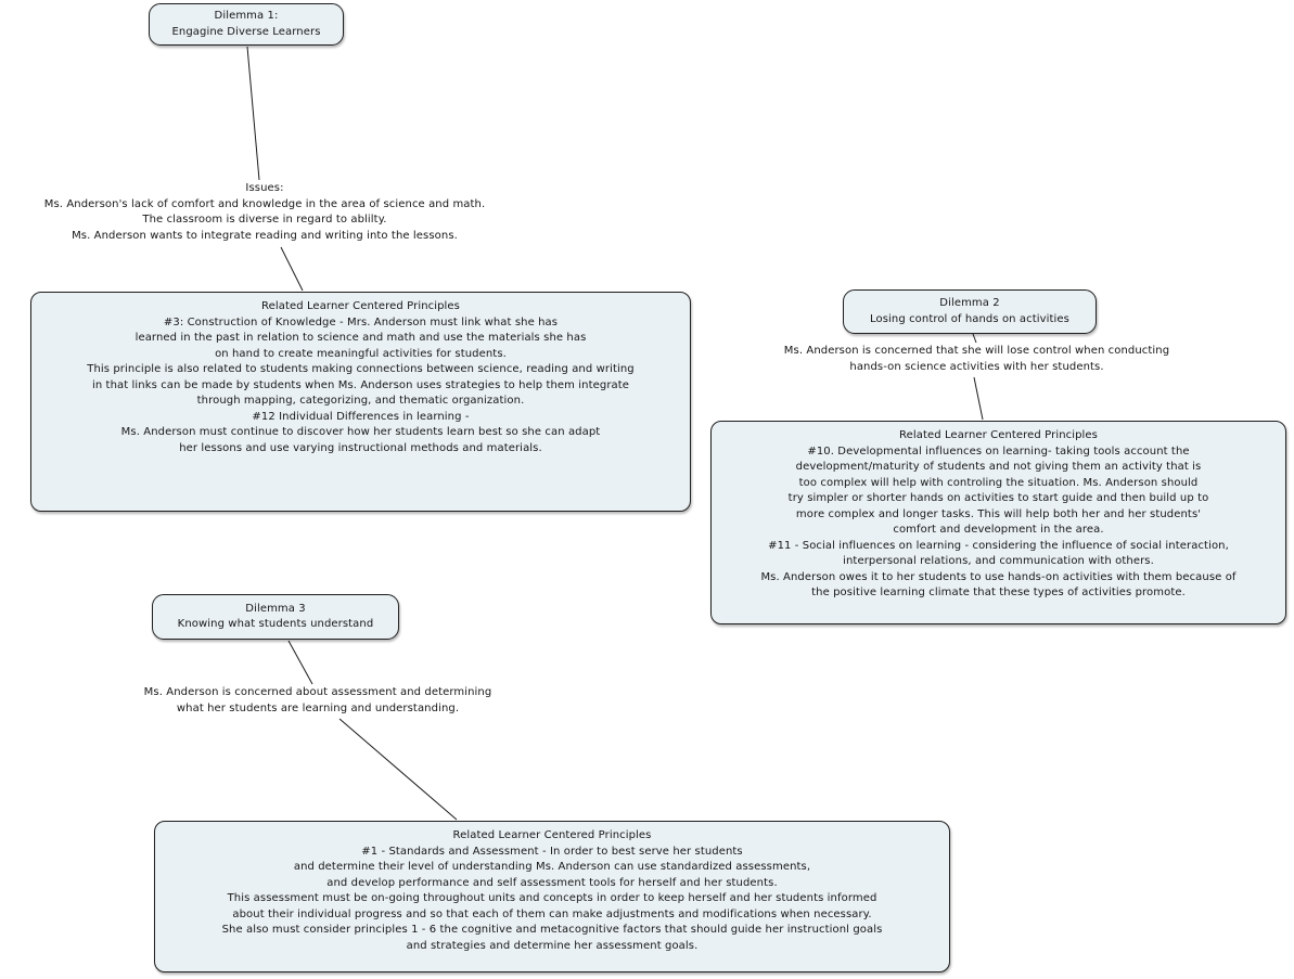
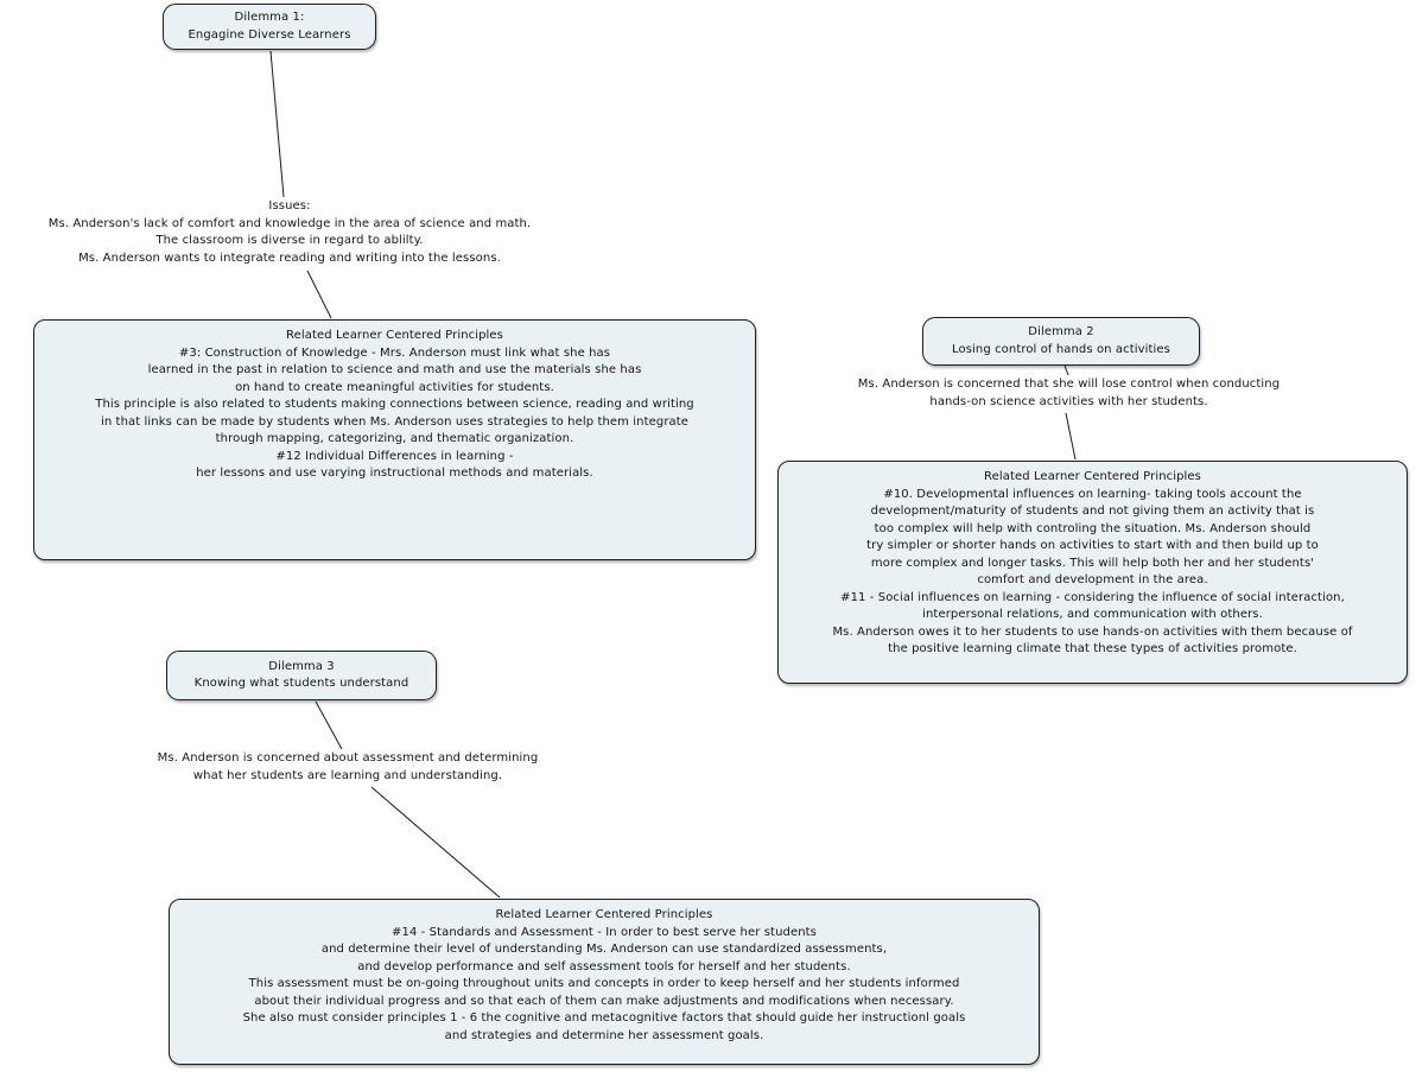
  Dilemma 1:
  Engagine Diverse Learners
  Issues:
  Ms. Anderson's lack of comfort and knowledge in the area of science and math.
  The classroom is diverse in regard to ablilty.
  Ms. Anderson wants to integrate reading and writing into the lessons.
  Related Learner Centered Principles
  #3: Construction of Knowledge - Mrs. Anderson must link what she has
  learned in the past in relation to science and math and use the materials she has
  on hand to create meaningful activities for students.
  This principle is also related to students making connections between science, reading and writing
  in that links can be made by students when Ms. Anderson uses strategies to help them integrate
  through mapping, categorizing, and thematic organization.
  #12 Individual Differences in learning -
- Ms. Anderson must continue to discover how her students learn best so she can adapt
  her lessons and use varying instructional methods and materials.
  Dilemma 2
  Losing control of hands on activities
  Ms. Anderson is concerned that she will lose control when conducting
  hands-on science activities with her students.
  Related Learner Centered Principles
  #10. Developmental influences on learning- taking tools account the
  development/maturity of students and not giving them an activity that is
  too complex will help with controling the situation. Ms. Anderson should
- try simpler or shorter hands on activities to start guide and then build up to
+ try simpler or shorter hands on activities to start with and then build up to
  more complex and longer tasks. This will help both her and her students'
  comfort and development in the area.
  #11 - Social influences on learning - considering the influence of social interaction,
  interpersonal relations, and communication with others.
  Ms. Anderson owes it to her students to use hands-on activities with them because of
  the positive learning climate that these types of activities promote.
  Dilemma 3
  Knowing what students understand
  Ms. Anderson is concerned about assessment and determining
  what her students are learning and understanding.
  Related Learner Centered Principles
- #1 - Standards and Assessment - In order to best serve her students
+ #14 - Standards and Assessment - In order to best serve her students
  and determine their level of understanding Ms. Anderson can use standardized assessments,
  and develop performance and self assessment tools for herself and her students.
  This assessment must be on-going throughout units and concepts in order to keep herself and her students informed
  about their individual progress and so that each of them can make adjustments and modifications when necessary.
  She also must consider principles 1 - 6 the cognitive and metacognitive factors that should guide her instructionl goals
  and strategies and determine her assessment goals.
